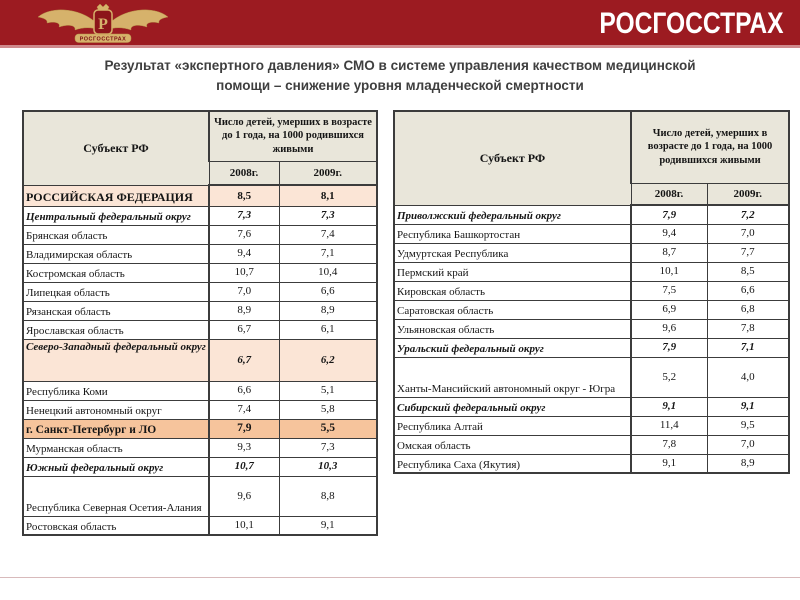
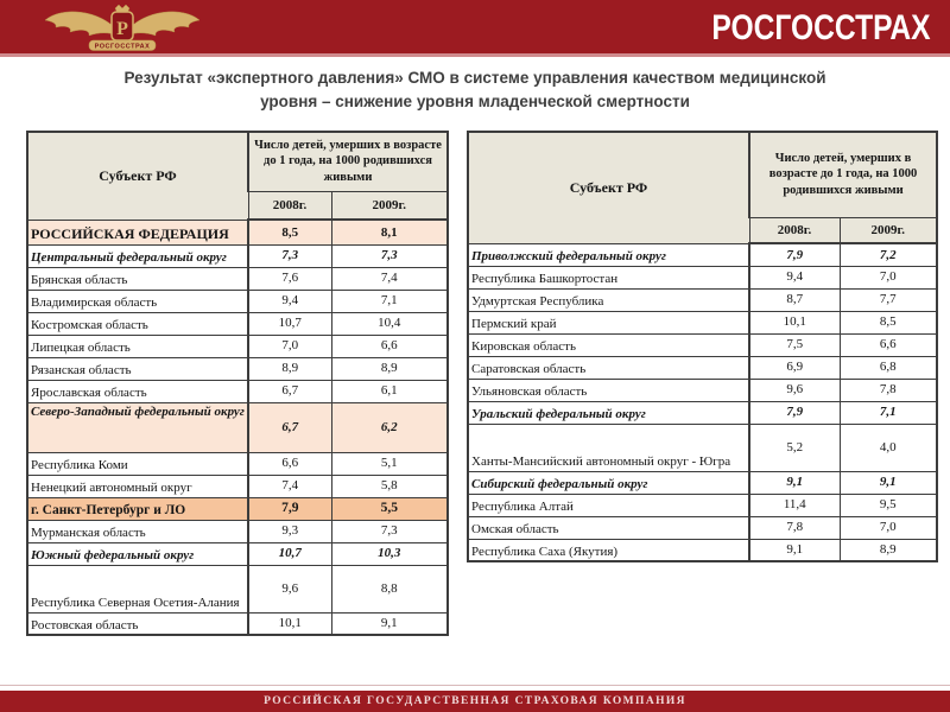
  Р
  РОСГОССТРАХ
  Результат «экспертного давления» СМО в системе управления качеством медицинской
- помощи – снижение уровня младенческой смертности
+ уровня – снижение уровня младенческой смертности
  Субъект РФ	Число детей, умерших в возрасте до 1 года, на 1000 родившихся живыми
  2008г.	2009г.
  РОССИЙСКАЯ ФЕДЕРАЦИЯ	8,5	8,1
  Центральный федеральный округ	7,3	7,3
  Брянская область	7,6	7,4
  Владимирская область	9,4	7,1
  Костромская область	10,7	10,4
  Липецкая область	7,0	6,6
  Рязанская область	8,9	8,9
  Ярославская область	6,7	6,1
  Северо-Западный федеральный округ	6,7	6,2
  Республика Коми	6,6	5,1
  Ненецкий автономный округ	7,4	5,8
  г. Санкт-Петербург и ЛО	7,9	5,5
  Мурманская область	9,3	7,3
  Южный федеральный округ	10,7	10,3
  Республика Северная Осетия-Алания	9,6	8,8
  Ростовская область	10,1	9,1
  Субъект РФ	Число детей, умерших в возрасте до 1 года, на 1000 родившихся живыми
  2008г.	2009г.
  Приволжский федеральный округ	7,9	7,2
  Республика Башкортостан	9,4	7,0
  Удмуртская Республика	8,7	7,7
  Пермский край	10,1	8,5
  Кировская область	7,5	6,6
  Саратовская область	6,9	6,8
  Ульяновская область	9,6	7,8
  Уральский федеральный округ	7,9	7,1
  Ханты-Мансийский автономный округ - Югра	5,2	4,0
  Сибирский федеральный округ	9,1	9,1
  Республика Алтай	11,4	9,5
  Омская область	7,8	7,0
  Республика Саха (Якутия)	9,1	8,9
+ РОССИЙСКАЯ ГОСУДАРСТВЕННАЯ СТРАХОВАЯ КОМПАНИЯ
